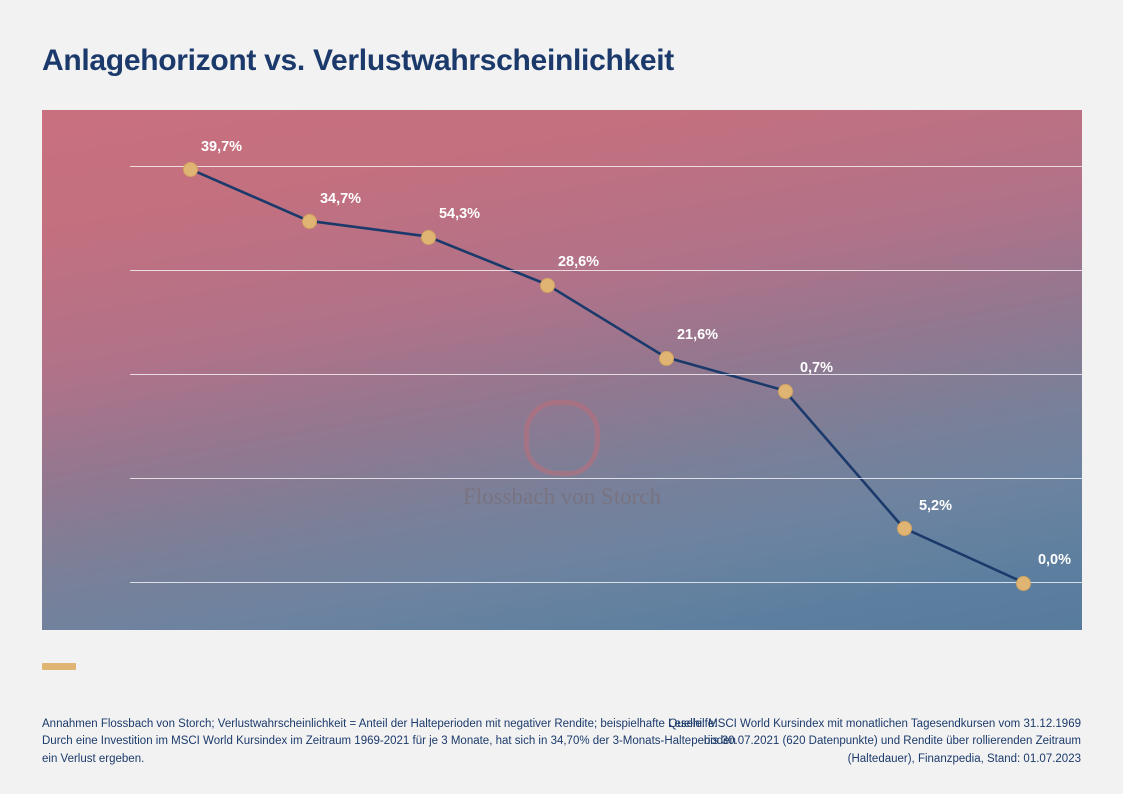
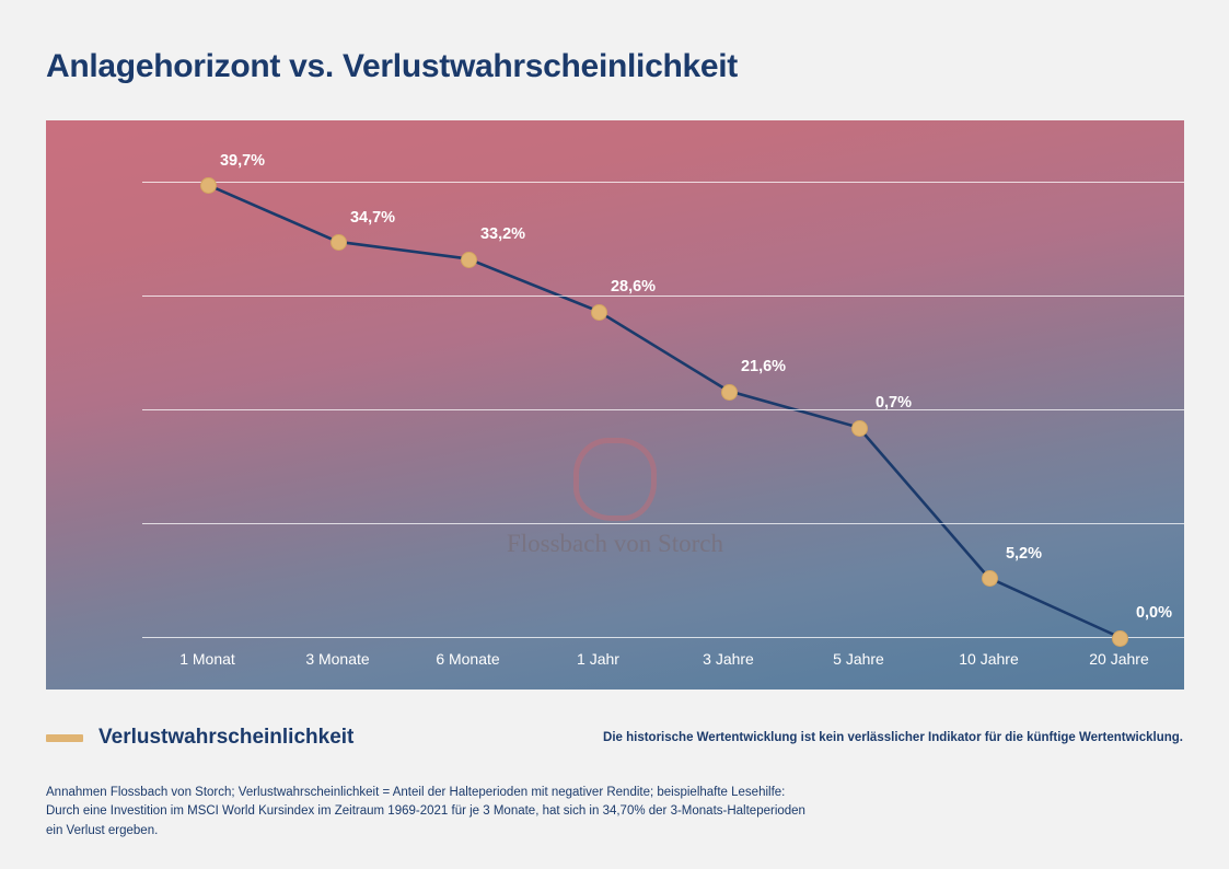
  Anlagehorizont vs. Verlustwahrscheinlichkeit
  Flossbach von Storch
  39,7%
  34,7%
- 54,3%
+ 33,2%
  28,6%
  21,6%
  0,7%
  5,2%
  0,0%
+ 1 Monat
+ 3 Monate
+ 6 Monate
+ 1 Jahr
+ 3 Jahre
+ 5 Jahre
+ 10 Jahre
+ 20 Jahre
+ Verlustwahrscheinlichkeit
+ Die historische Wertentwicklung ist kein verlässlicher Indikator für die künftige Wertentwicklung.
  Annahmen Flossbach von Storch; Verlustwahrscheinlichkeit = Anteil der Halteperioden mit negativer Rendite; beispielhafte Lesehilfe: Durch eine Investition im MSCI World Kursindex im Zeitraum 1969-2021 für je 3 Monate, hat sich in 34,70% der 3-Monats-Halteperioden ein Verlust ergeben.
- Quelle: MSCI World Kursindex mit monatlichen Tagesendkursen vom 31.12.1969 bis 30.07.2021 (620 Datenpunkte) und Rendite über rollierenden Zeitraum (Haltedauer), Finanzpedia, Stand: 01.07.2023
